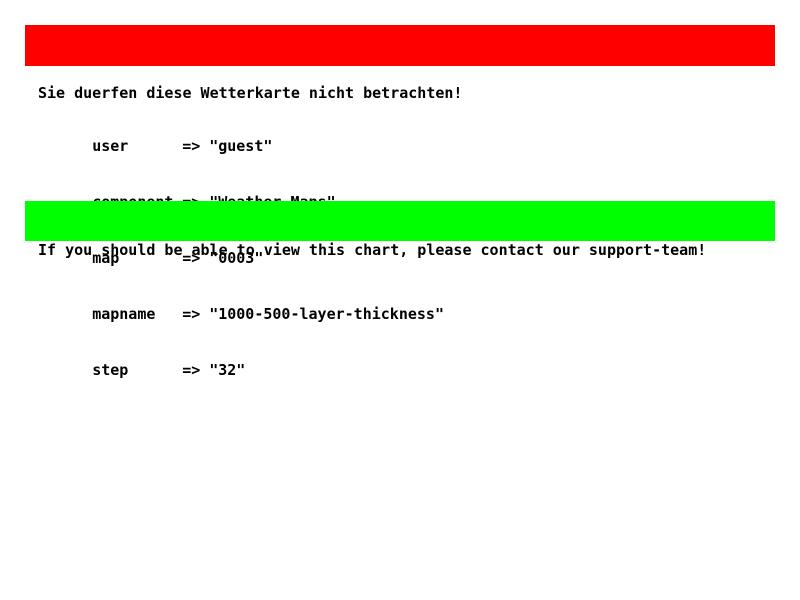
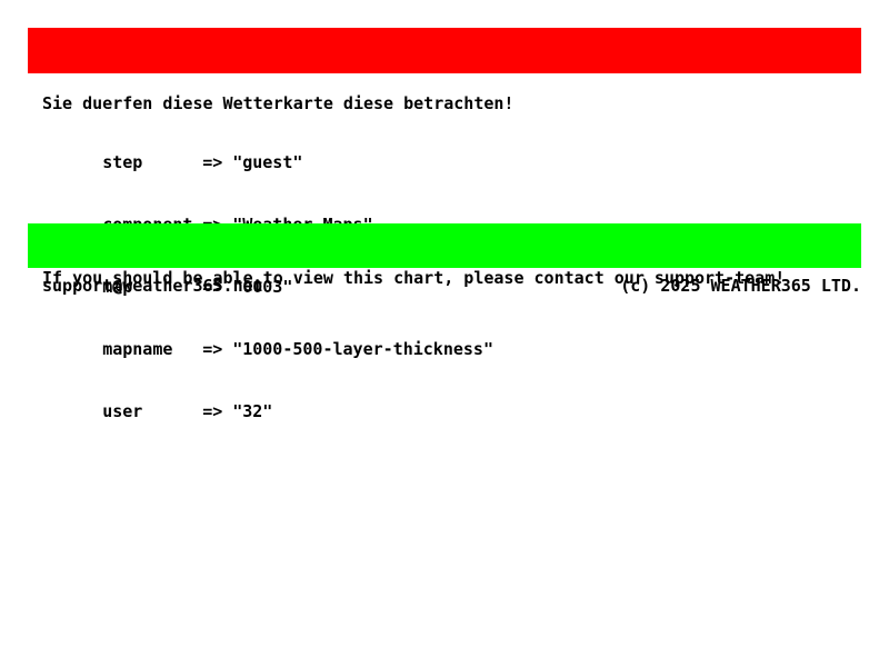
- Sie duerfen diese Wetterkarte nicht betrachten!
+ Sie duerfen diese Wetterkarte diese betrachten!
- user => "guest"
+ step => "guest"
  map => "0003"
  mapname => "1000-500-layer-thickness"
- step => "32"
+ user => "32"
  If you should be able to view this chart, please contact our support-team!
+ support@weather365.net
+ (c) 2025 WEATHER365 LTD.
